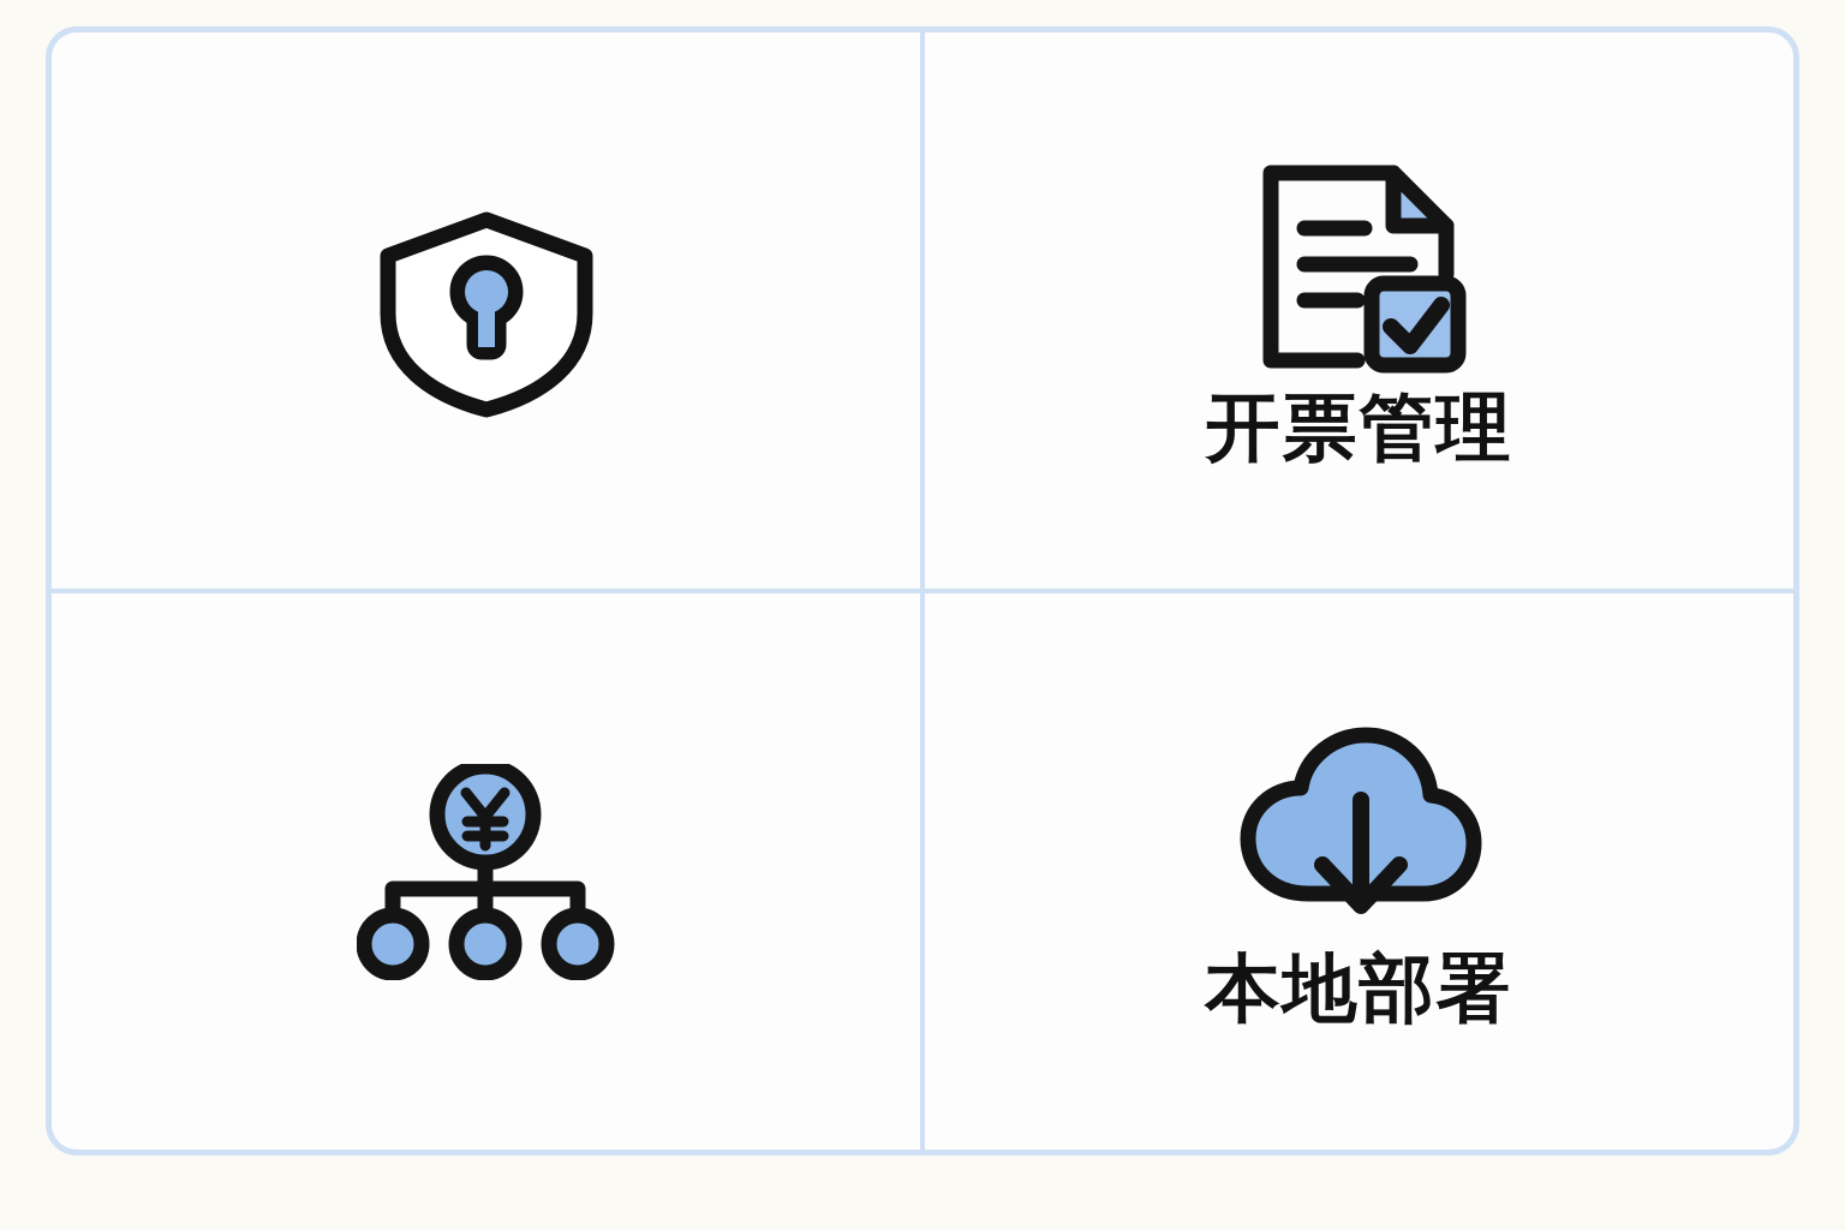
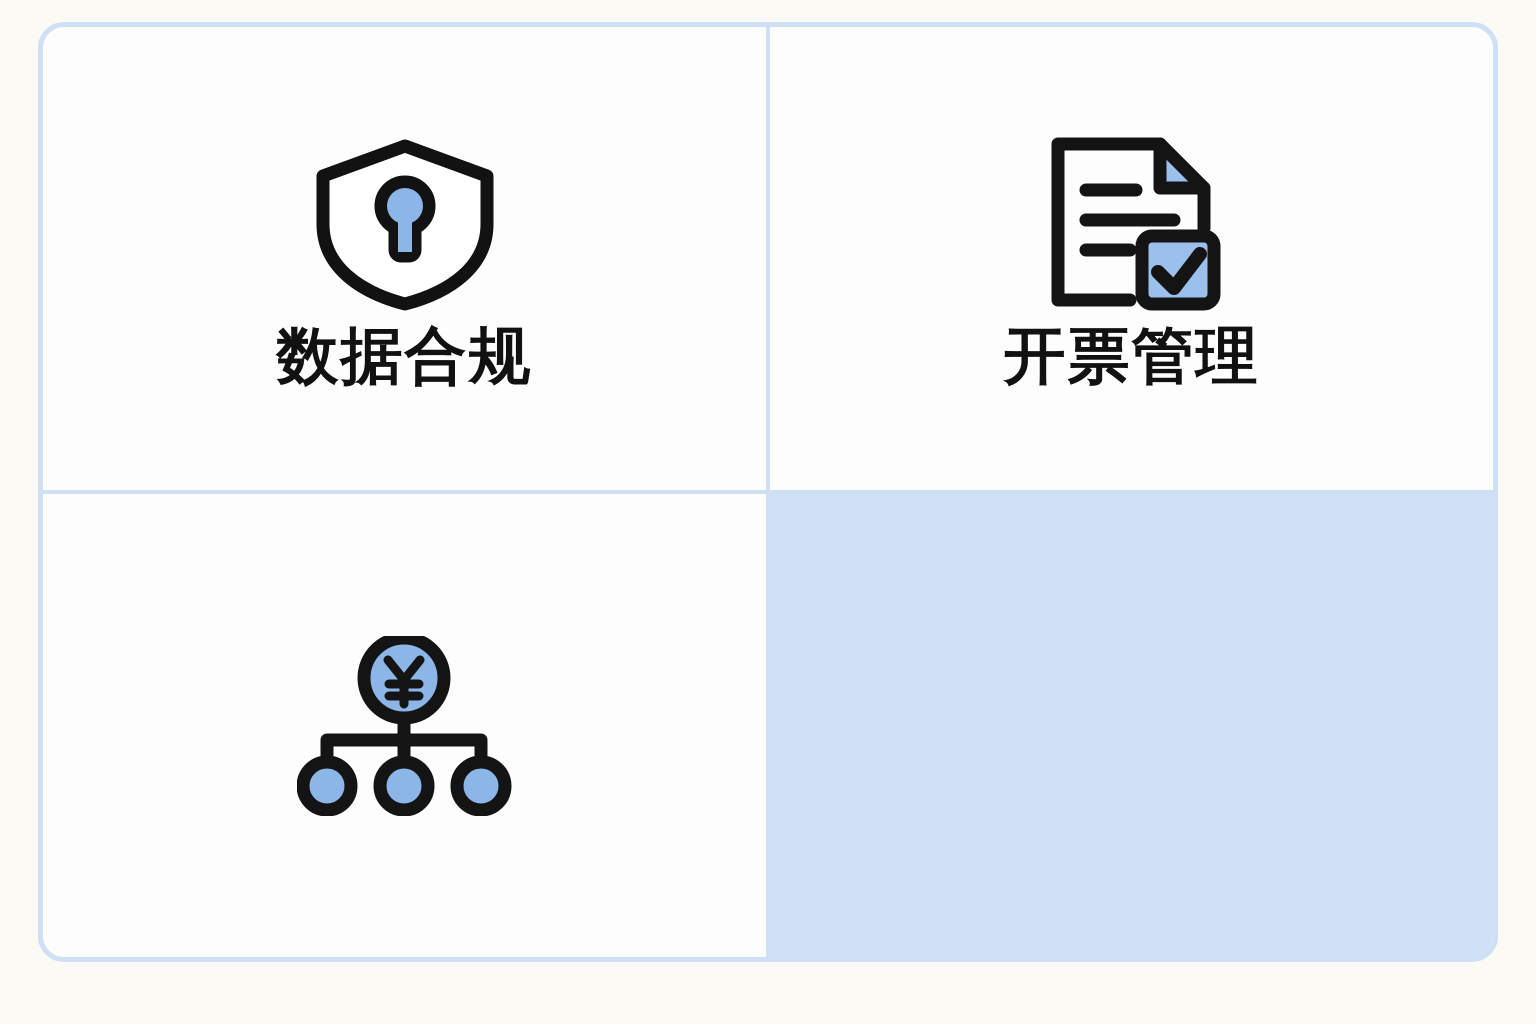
+ 数据合规
  开票管理
- 本地部署
